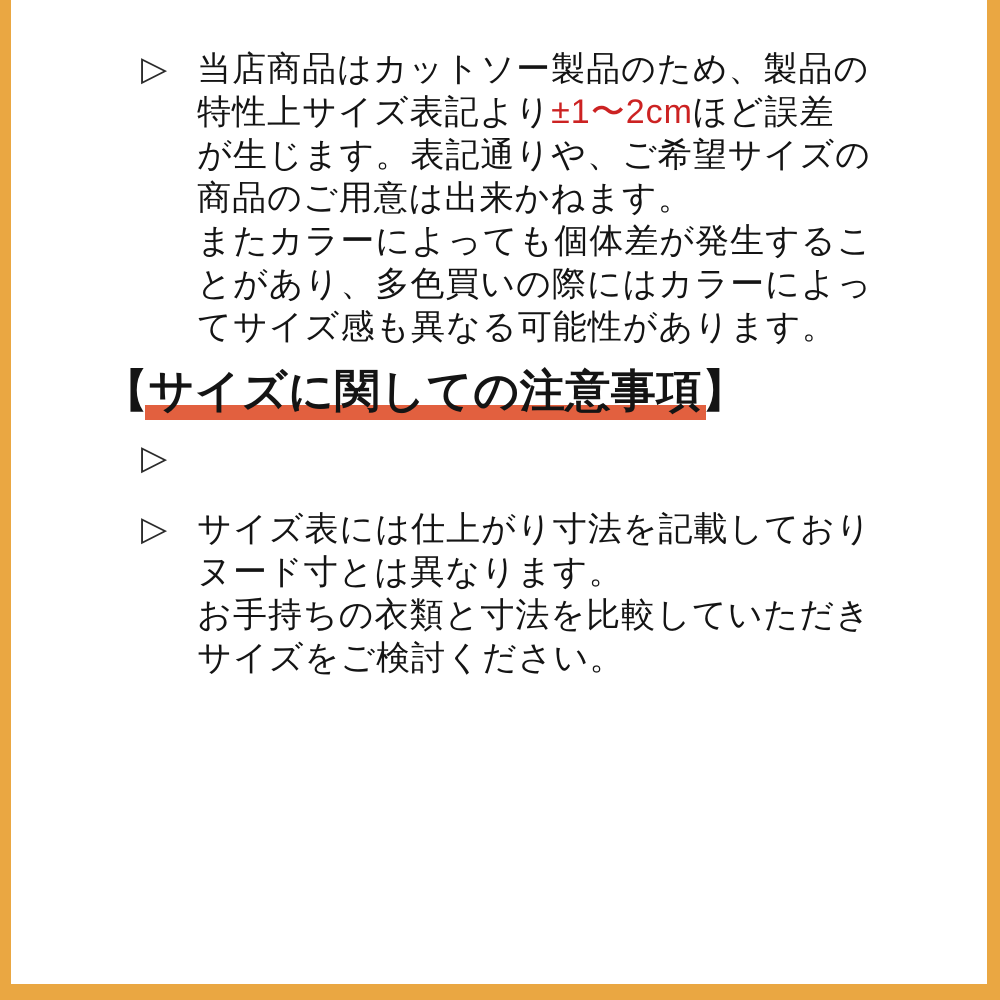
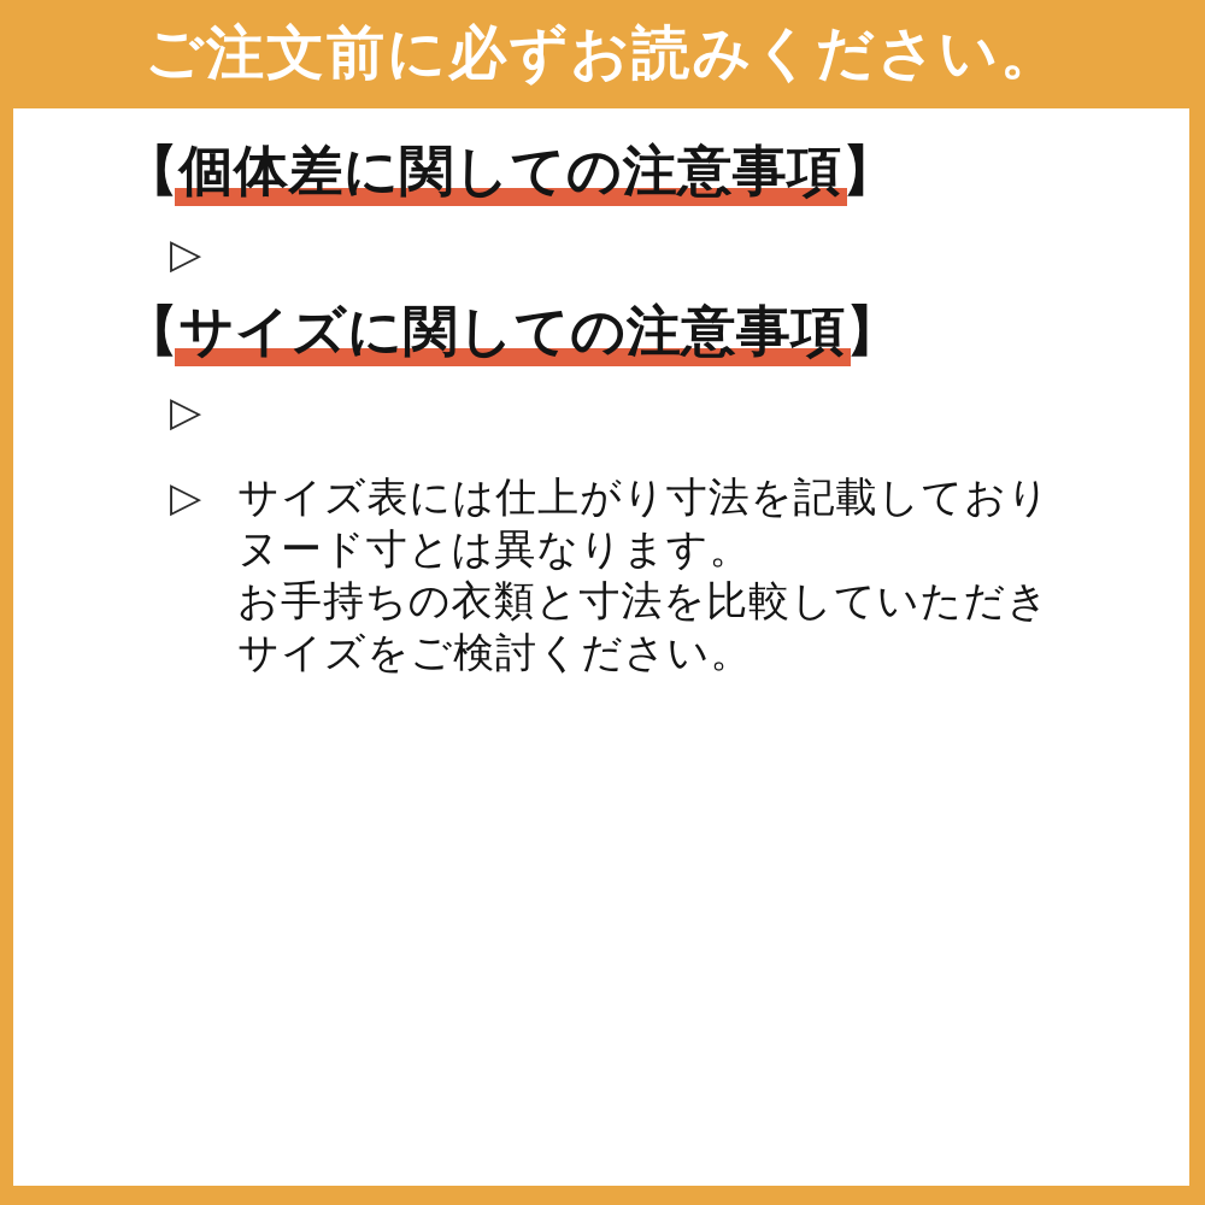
+ ご注文前に必ずお読みください。
+ 【個体差に関しての注意事項】
  ▷
- 当店商品はカットソー製品のため、製品の
- 特性上サイズ表記より±1〜2cmほど誤差
- が生じます。表記通りや、ご希望サイズの
- 商品のご用意は出来かねます。
- またカラーによっても個体差が発生するこ
- とがあり、多色買いの際にはカラーによっ
- てサイズ感も異なる可能性があります。
  【サイズに関しての注意事項】
  ▷
  ▷
  サイズ表には仕上がり寸法を記載しており
  ヌード寸とは異なります。
  お手持ちの衣類と寸法を比較していただき
  サイズをご検討ください。
